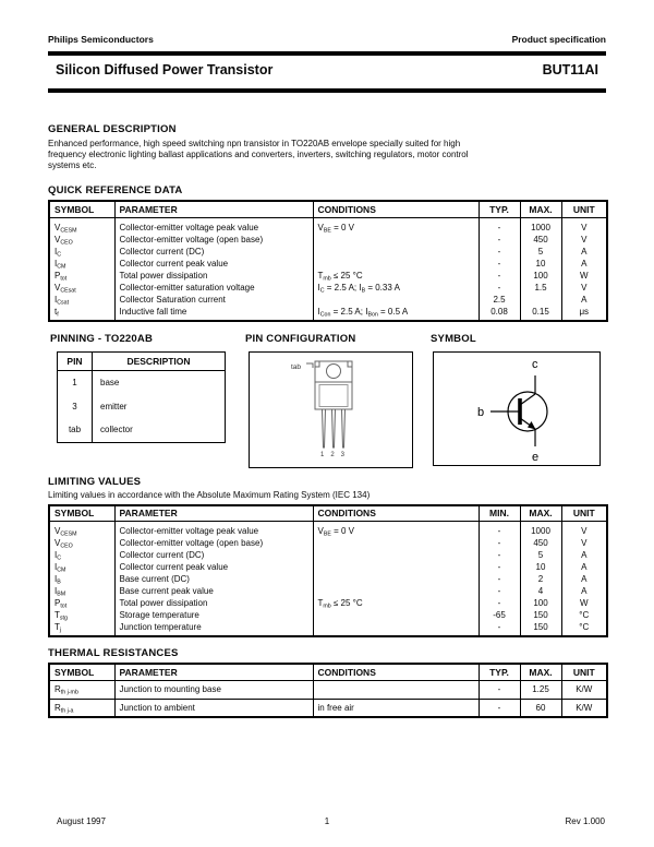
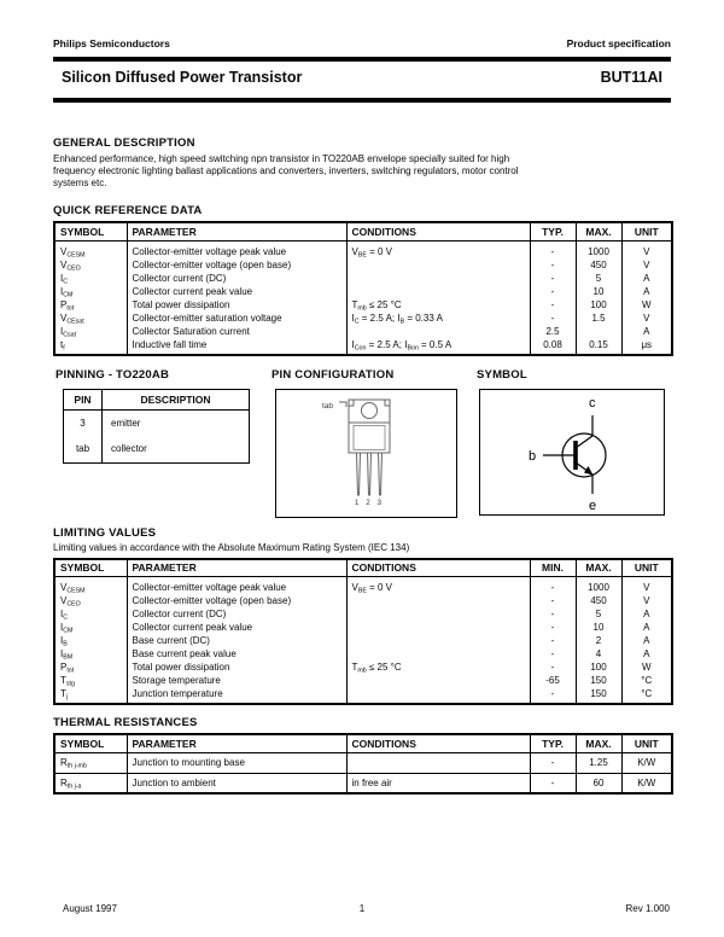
  Philips Semiconductors
  Product specification
  Silicon Diffused Power Transistor
  BUT11AI
  GENERAL DESCRIPTION
  Enhanced performance, high speed switching npn transistor in TO220AB envelope specially suited for high
  frequency electronic lighting ballast applications and converters, inverters, switching regulators, motor control
  systems etc.
  QUICK REFERENCE DATA
  SYMBOL	PARAMETER	CONDITIONS	TYP.	MAX.	UNIT
  V V I I P V I t	Collector-emitter voltage peak value Collector-emitter voltage (open base) Collector current (DC) Collector current peak value Total power dissipation Collector-emitter saturation voltage Collector Saturation current Inductive fall time	V = 0 V T ≤ 25 °C I = 2.5 A; I = 0.33 A I = 2.5 A; I = 0.5 A	- - - - - - 2.5 0.08	1000 450 5 10 100 1.5 0.15	V V A A W V A μs
  PINNING - TO220AB
  PIN CONFIGURATION
  SYMBOL
  PIN	DESCRIPTION
- 1	base
  3	emitter
  tab	collector
  c
  b
  e
  LIMITING VALUES
  Limiting values in accordance with the Absolute Maximum Rating System (IEC 134)
  SYMBOL	PARAMETER	CONDITIONS	MIN.	MAX.	UNIT
  V V I I I I P T T	Collector-emitter voltage peak value Collector-emitter voltage (open base) Collector current (DC) Collector current peak value Base current (DC) Base current peak value Total power dissipation Storage temperature Junction temperature	V = 0 V T ≤ 25 °C	- - - - - - - -65 -	1000 450 5 10 2 4 100 150 150	V V A A A A W °C °C
  THERMAL RESISTANCES
  SYMBOL	PARAMETER	CONDITIONS	TYP.	MAX.	UNIT
  R	Junction to mounting base		-	1.25	K/W
  R	Junction to ambient	in free air	-	60	K/W
  August 1997
  1
  Rev 1.000
